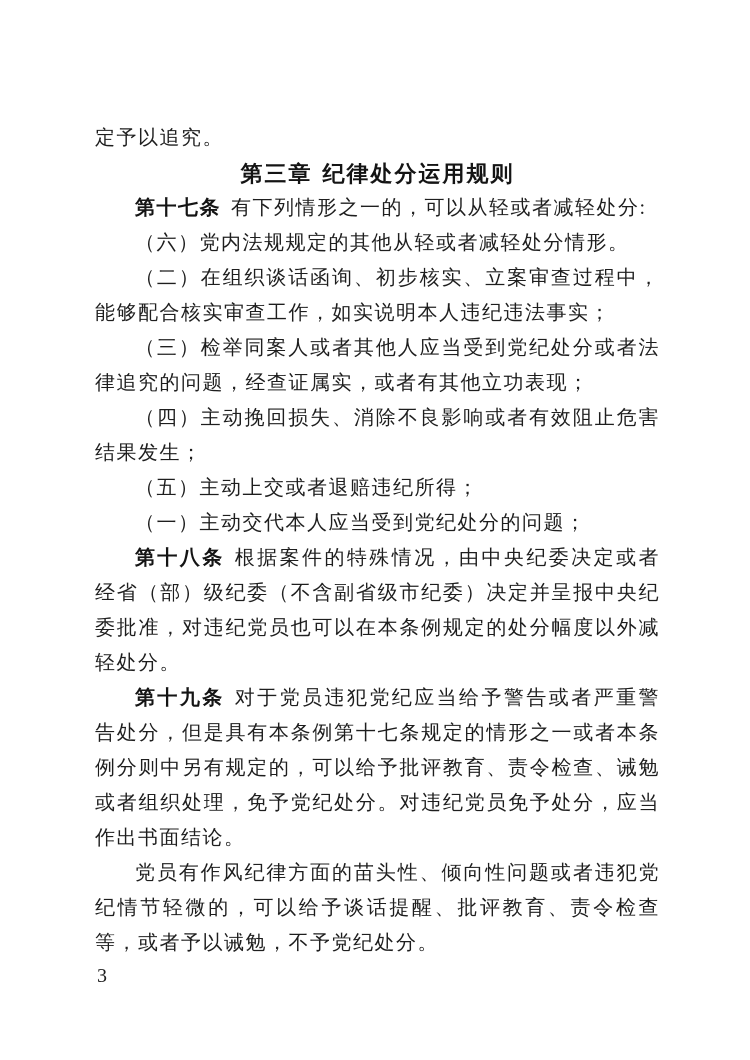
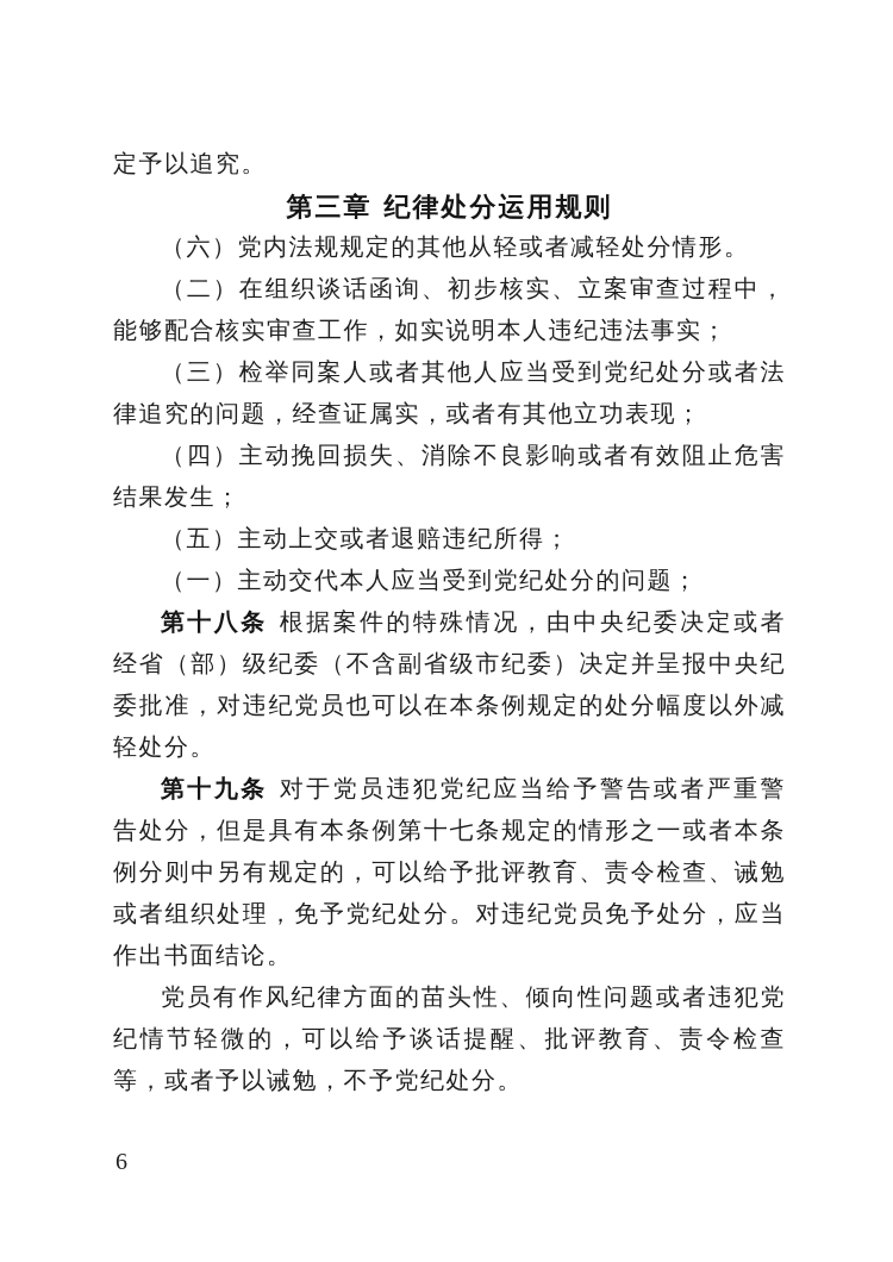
  定予以追究。
  第三章 纪律处分运用规则
- 第十七条 有下列情形之一的，可以从轻或者减轻处分:
  （六）党内法规规定的其他从轻或者减轻处分情形。
  （二）在组织谈话函询、初步核实、立案审查过程中，能够配合核实审查工作，如实说明本人违纪违法事实；
  （三）检举同案人或者其他人应当受到党纪处分或者法律追究的问题，经查证属实，或者有其他立功表现；
  （四）主动挽回损失、消除不良影响或者有效阻止危害结果发生；
  （五）主动上交或者退赔违纪所得；
  （一）主动交代本人应当受到党纪处分的问题；
  第十八条 根据案件的特殊情况，由中央纪委决定或者经省（部）级纪委（不含副省级市纪委）决定并呈报中央纪委批准，对违纪党员也可以在本条例规定的处分幅度以外减轻处分。
  第十九条 对于党员违犯党纪应当给予警告或者严重警告处分，但是具有本条例第十七条规定的情形之一或者本条例分则中另有规定的，可以给予批评教育、责令检查、诫勉或者组织处理，免予党纪处分。对违纪党员免予处分，应当作出书面结论。
  党员有作风纪律方面的苗头性、倾向性问题或者违犯党纪情节轻微的，可以给予谈话提醒、批评教育、责令检查等，或者予以诫勉，不予党纪处分。
- 3
+ 6
